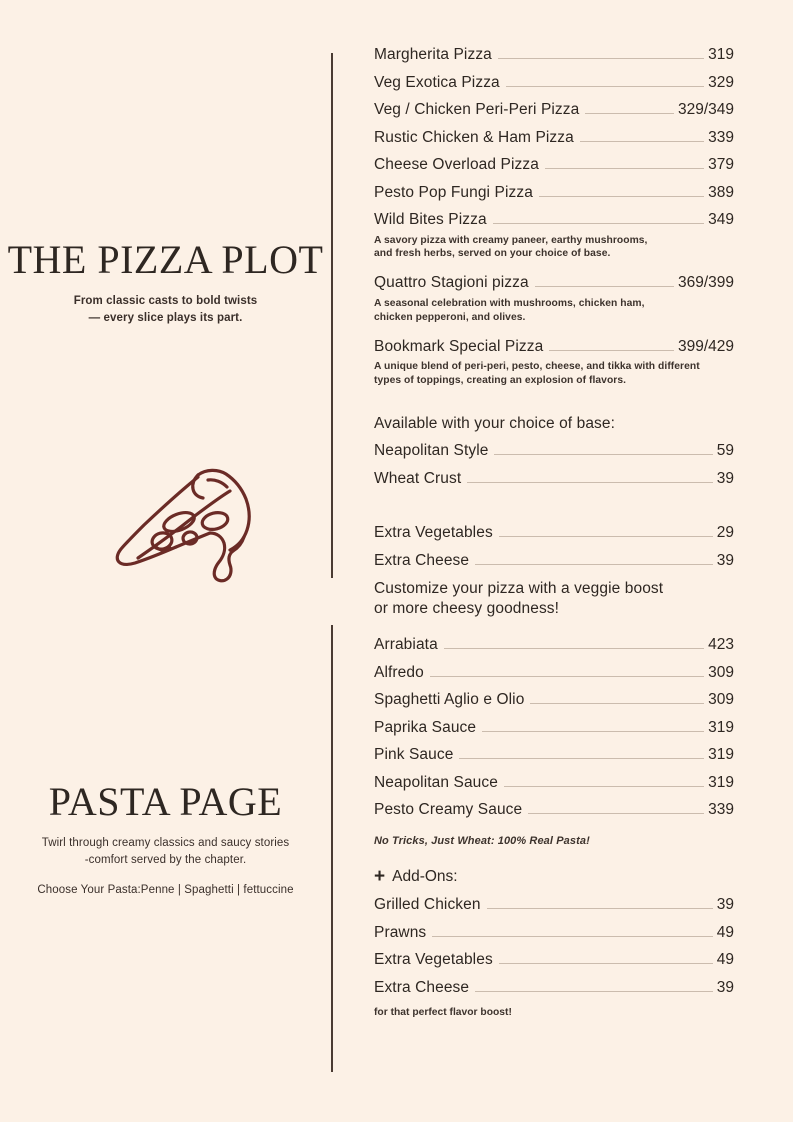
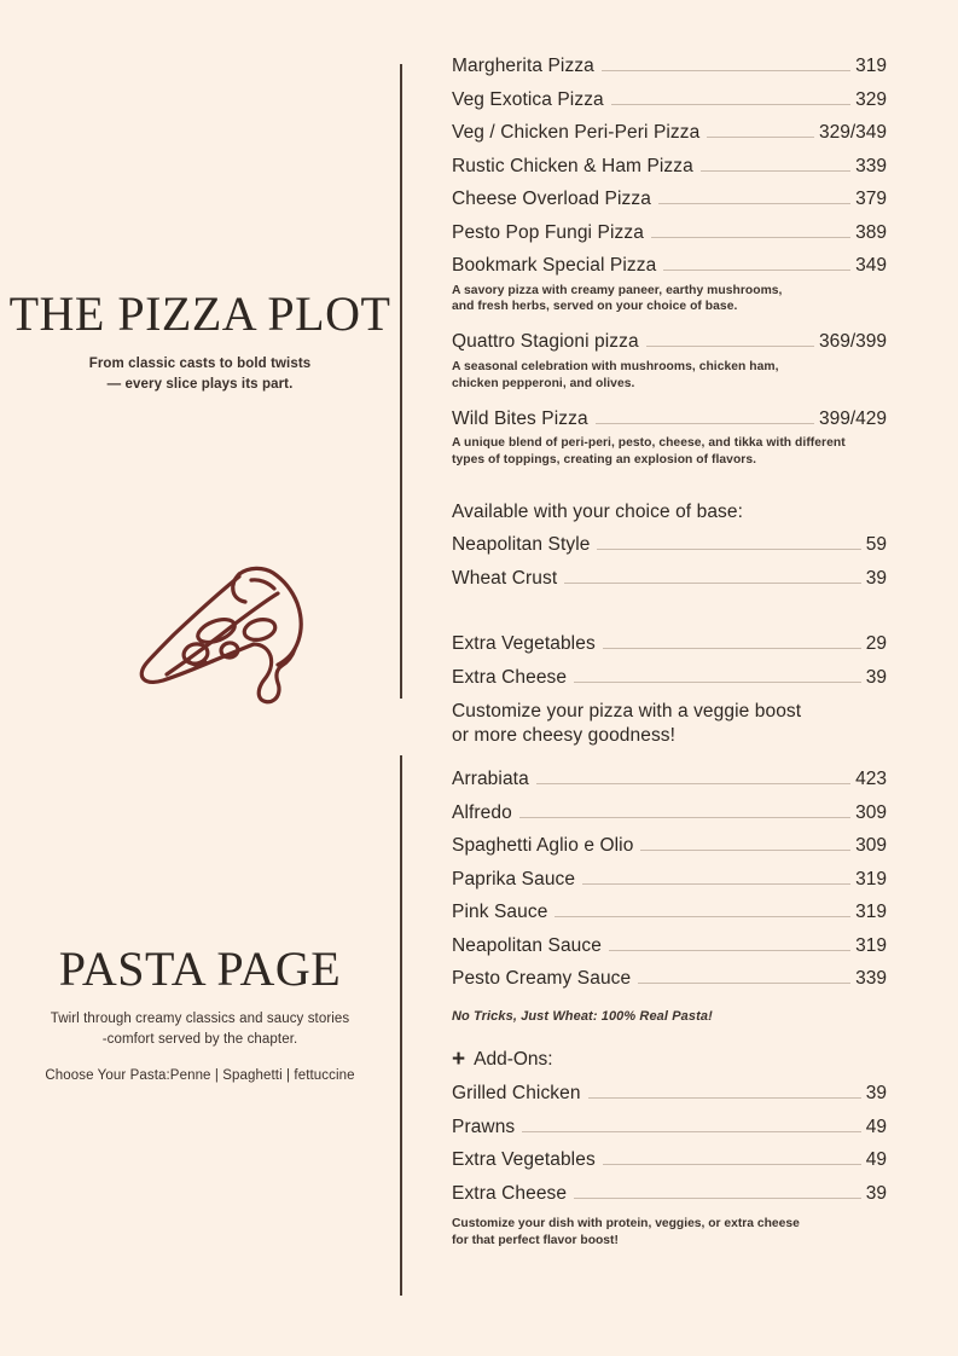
  THE PIZZA PLOT
  From classic casts to bold twists
  — every slice plays its part.
  Margherita Pizza
  319
  Veg Exotica Pizza
  329
  Veg / Chicken Peri-Peri Pizza
  329/349
  Rustic Chicken & Ham Pizza
  339
  Cheese Overload Pizza
  379
  Pesto Pop Fungi Pizza
  389
- Wild Bites Pizza
+ Bookmark Special Pizza
  349
  A savory pizza with creamy paneer, earthy mushrooms,
  and fresh herbs, served on your choice of base.
  Quattro Stagioni pizza
  369/399
  A seasonal celebration with mushrooms, chicken ham,
  chicken pepperoni, and olives.
- Bookmark Special Pizza
+ Wild Bites Pizza
  399/429
  A unique blend of peri-peri, pesto, cheese, and tikka with different
  types of toppings, creating an explosion of flavors.
  Available with your choice of base:
  Neapolitan Style
  59
  Wheat Crust
  39
  Extra Vegetables
  29
  Extra Cheese
  39
  Customize your pizza with a veggie boost
  or more cheesy goodness!
  PASTA PAGE
  Twirl through creamy classics and saucy stories
  -comfort served by the chapter.
  Choose Your Pasta:Penne | Spaghetti | fettuccine
  Arrabiata
  423
  Alfredo
  309
  Spaghetti Aglio e Olio
  309
  Paprika Sauce
  319
  Pink Sauce
  319
  Neapolitan Sauce
  319
  Pesto Creamy Sauce
  339
  No Tricks, Just Wheat: 100% Real Pasta!
  +
  Add-Ons:
  Grilled Chicken
  39
  Prawns
  49
  Extra Vegetables
  49
  Extra Cheese
  39
+ Customize your dish with protein, veggies, or extra cheese
  for that perfect flavor boost!
